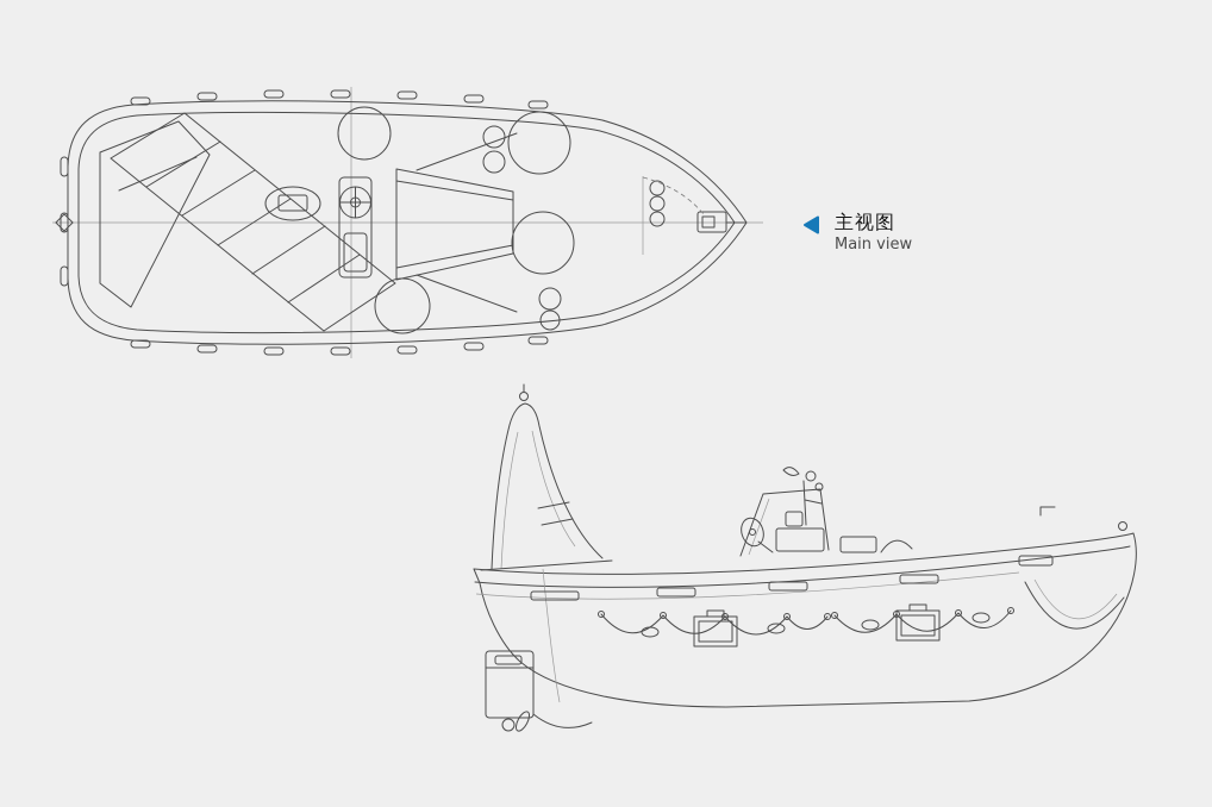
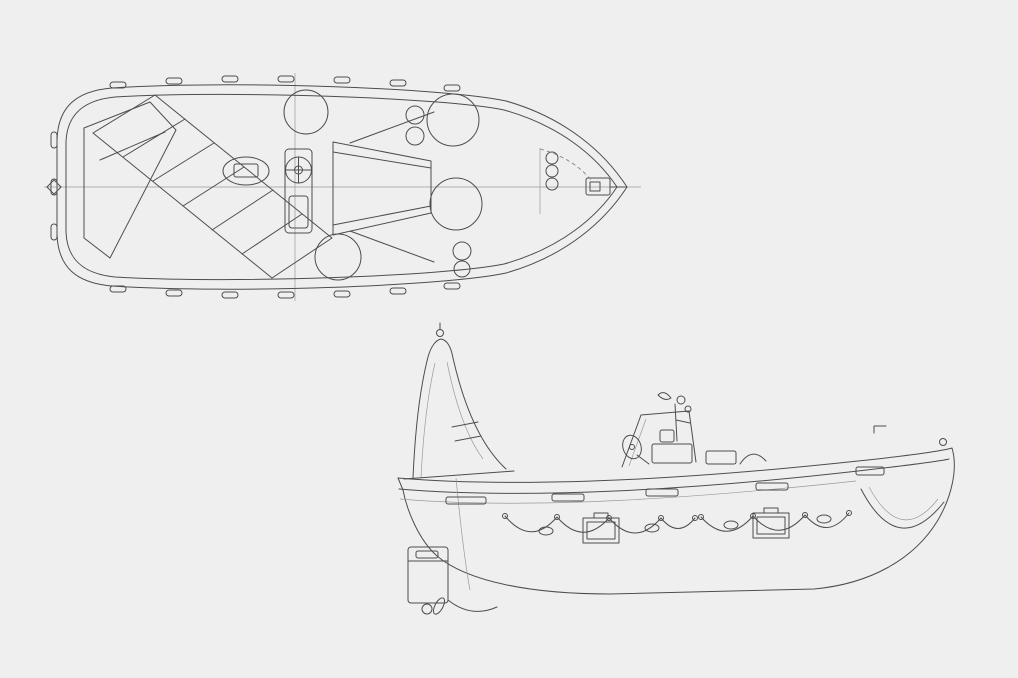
- 主视图
- Main view
